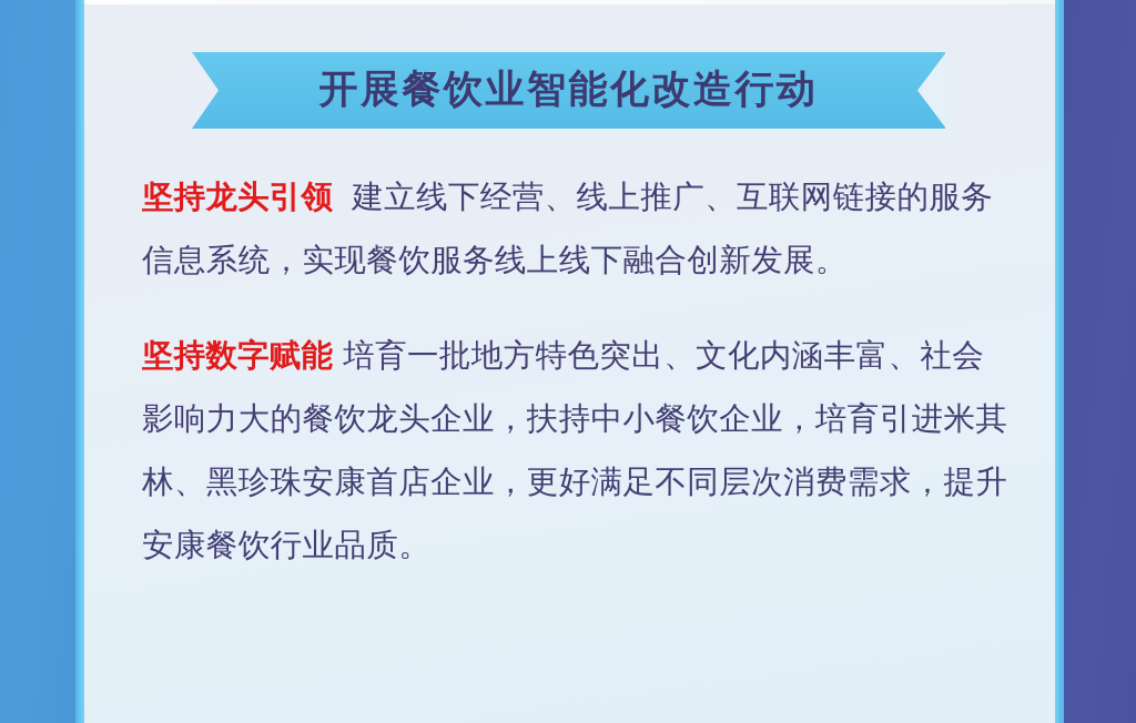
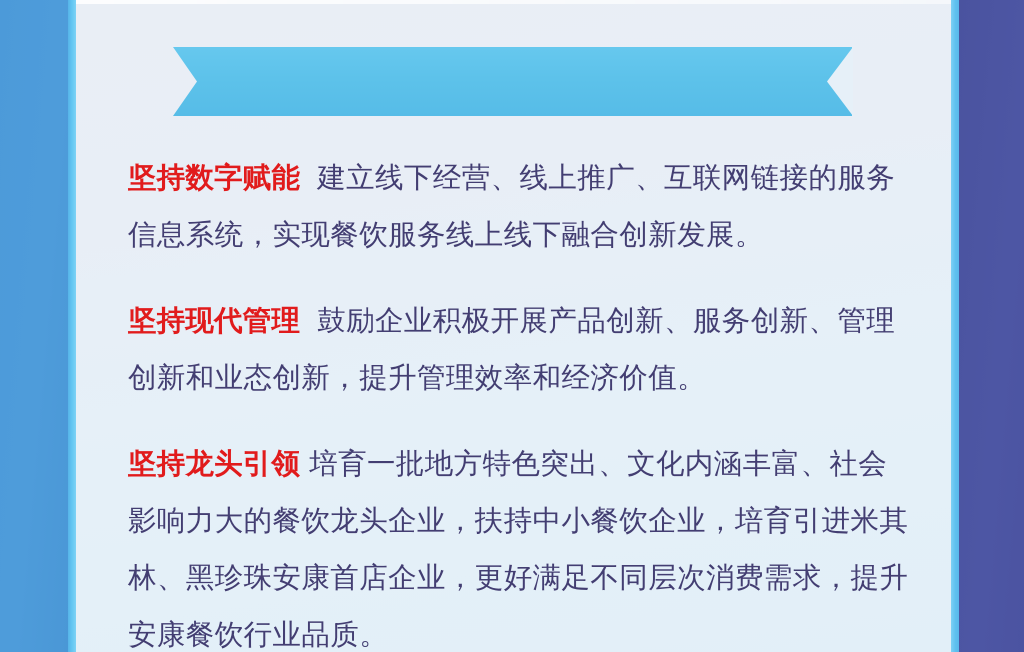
- 开展餐饮业智能化改造行动
- 坚持龙头引领 建立线下经营、线上推广、互联网链接的服务信息系统，实现餐饮服务线上线下融合创新发展。
+ 坚持数字赋能 建立线下经营、线上推广、互联网链接的服务信息系统，实现餐饮服务线上线下融合创新发展。
+ 坚持现代管理 鼓励企业积极开展产品创新、服务创新、管理创新和业态创新，提升管理效率和经济价值。
- 坚持数字赋能 培育一批地方特色突出、文化内涵丰富、社会影响力大的餐饮龙头企业，扶持中小餐饮企业，培育引进米其林、黑珍珠安康首店企业，更好满足不同层次消费需求，提升安康餐饮行业品质。
+ 坚持龙头引领 培育一批地方特色突出、文化内涵丰富、社会影响力大的餐饮龙头企业，扶持中小餐饮企业，培育引进米其林、黑珍珠安康首店企业，更好满足不同层次消费需求，提升安康餐饮行业品质。
